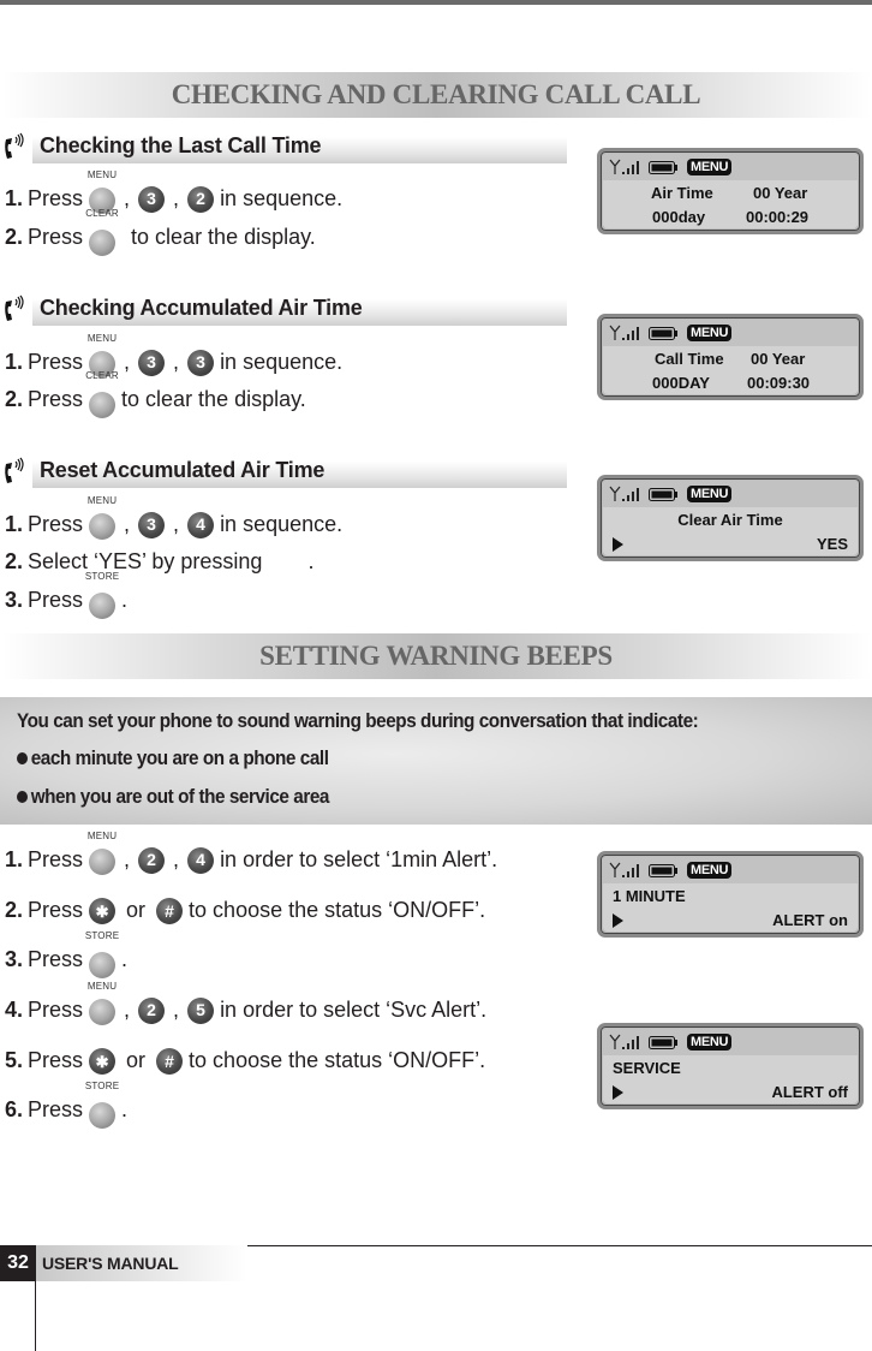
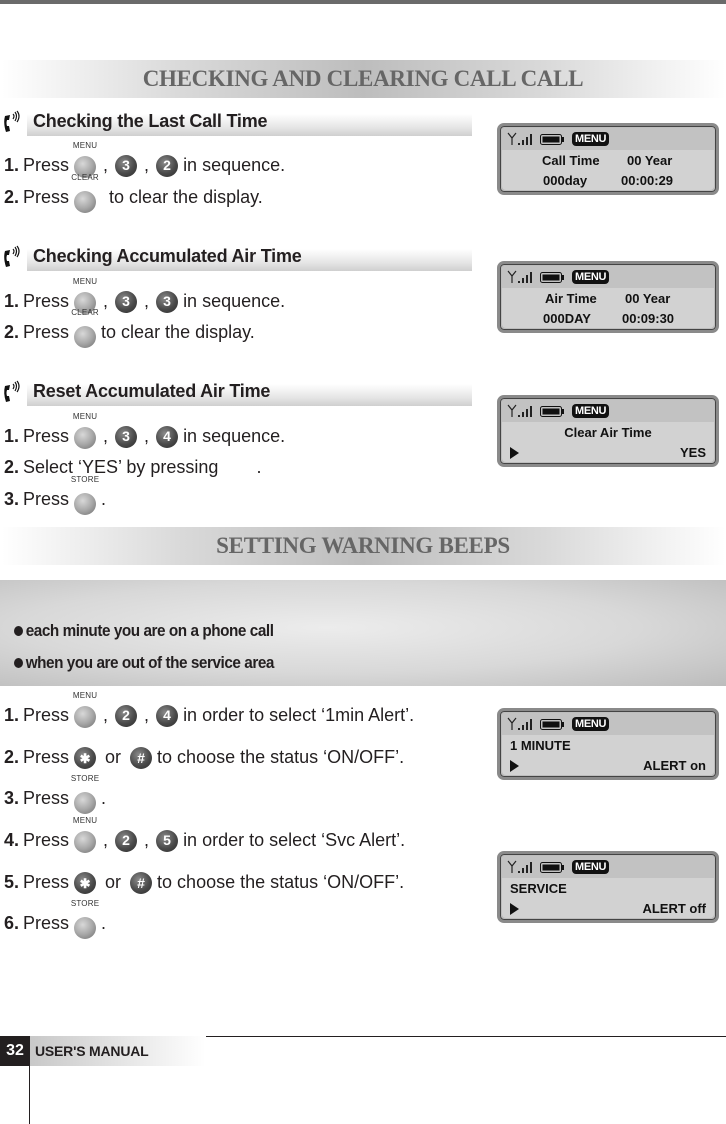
  CHECKING AND CLEARING CALL CALL
  Checking the Last Call Time
  1.
  Press
  MENU
  ,
  3
  ,
  2
  in sequence.
  2.
  Press
  CLEAR
  to clear the display.
  MENU
- Air Time
+ Call Time
  00 Year
  000day
  00:00:29
  Checking Accumulated Air Time
  1.
  Press
  MENU
  ,
  3
  ,
  3
  in sequence.
  2.
  Press
  CLEAR
  to clear the display.
  MENU
- Call Time
+ Air Time
  00 Year
  000DAY
  00:09:30
  Reset Accumulated Air Time
  1.
  Press
  MENU
  ,
  3
  ,
  4
  in sequence.
  2.
  Select ‘YES’ by pressing
  .
  3.
  Press
  STORE
  .
  MENU
  Clear Air Time
  YES
  SETTING WARNING BEEPS
- You can set your phone to sound warning beeps during conversation that indicate:
  each minute you are on a phone call
  when you are out of the service area
  1.
  Press
  MENU
  ,
  2
  ,
  4
  in order to select ‘1min Alert’.
  2.
  Press
  ✱
  or
  #
  to choose the status ‘ON/OFF’.
  3.
  Press
  STORE
  .
  4.
  Press
  MENU
  ,
  2
  ,
  5
  in order to select ‘Svc Alert’.
  5.
  Press
  ✱
  or
  #
  to choose the status ‘ON/OFF’.
  6.
  Press
  STORE
  .
  MENU
  1 MINUTE
  ALERT on
  MENU
  SERVICE
  ALERT off
  32
  USER'S MANUAL
